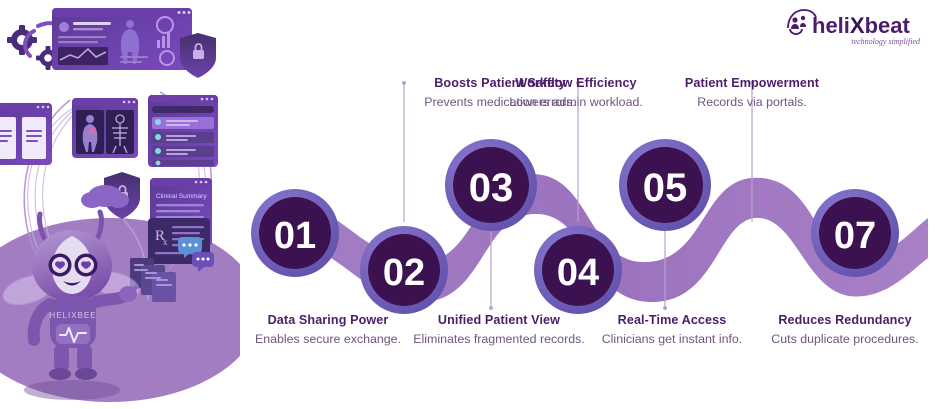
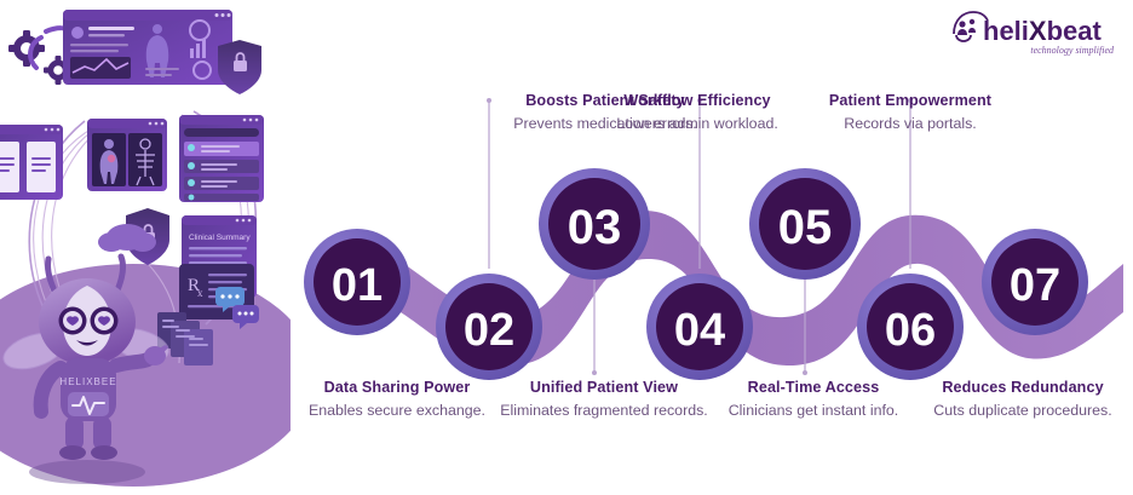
  R
  x
  HELIXBEE
  01
  02
  03
  04
  05
+ 06
  07
  Data Sharing Power
  Enables secure exchange.
  Boosts Patient Safety
  Prevents medication errors.
  Unified Patient View
  Eliminates fragmented records.
  Workflow Efficiency
  Lowers admin workload.
  Real-Time Access
  Clinicians get instant info.
  Patient Empowerment
  Records via portals.
  Reduces Redundancy
  Cuts duplicate procedures.
  heliXbeat
  technology simplified
